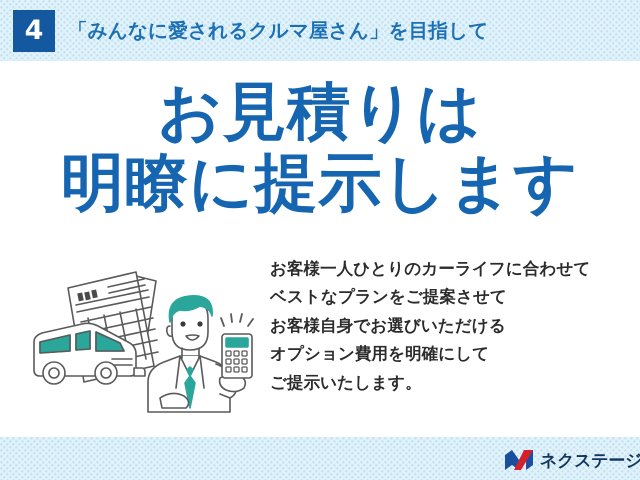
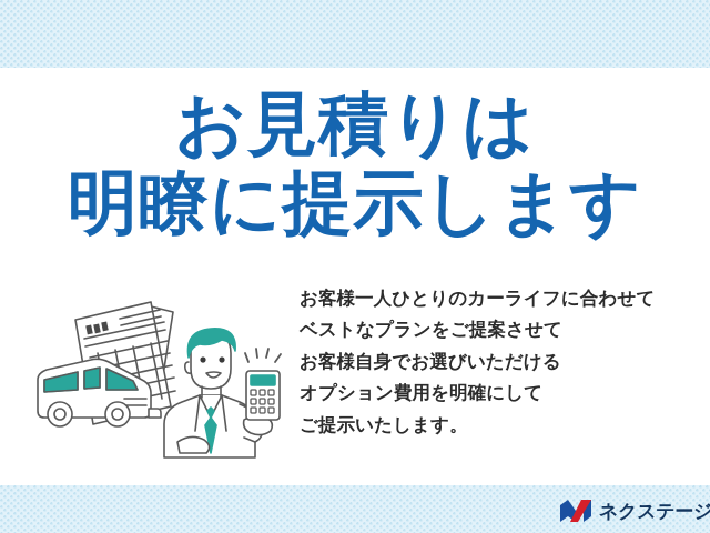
- 4
- 「みんなに愛されるクルマ屋さん」を目指して
  お見積りは
  明瞭に提示します
  お客様一人ひとりのカーライフに合わせて
  ベストなプランをご提案させて
  お客様自身でお選びいただける
  オプション費用を明確にして
  ご提示いたします。
  ネクステージ
